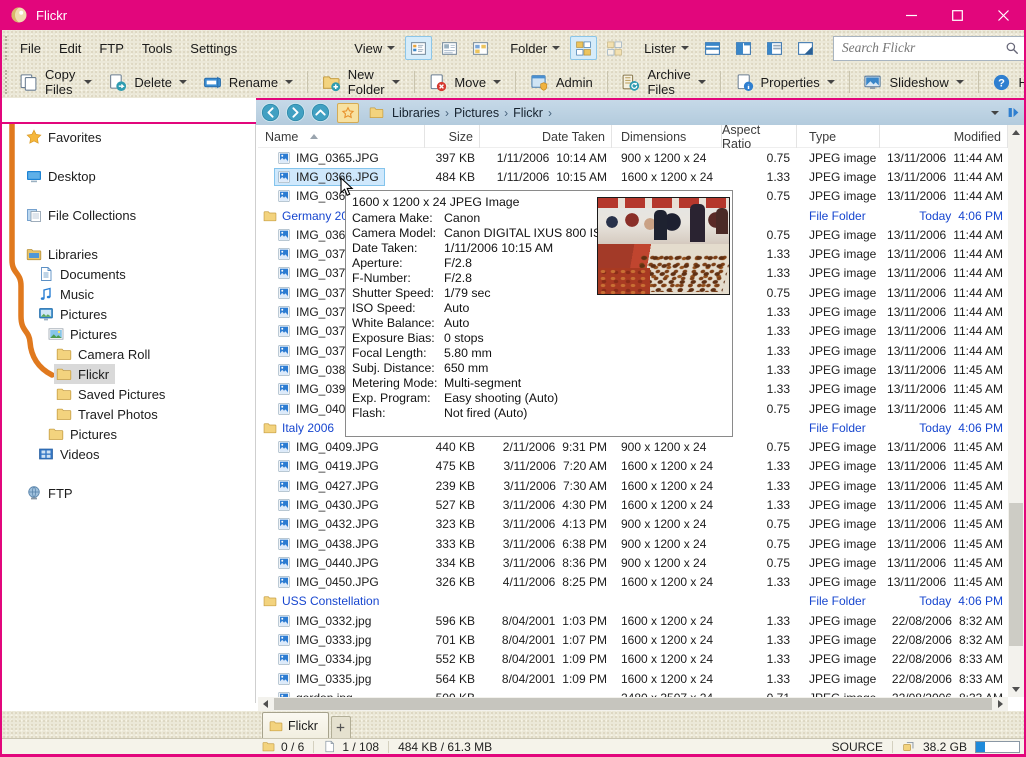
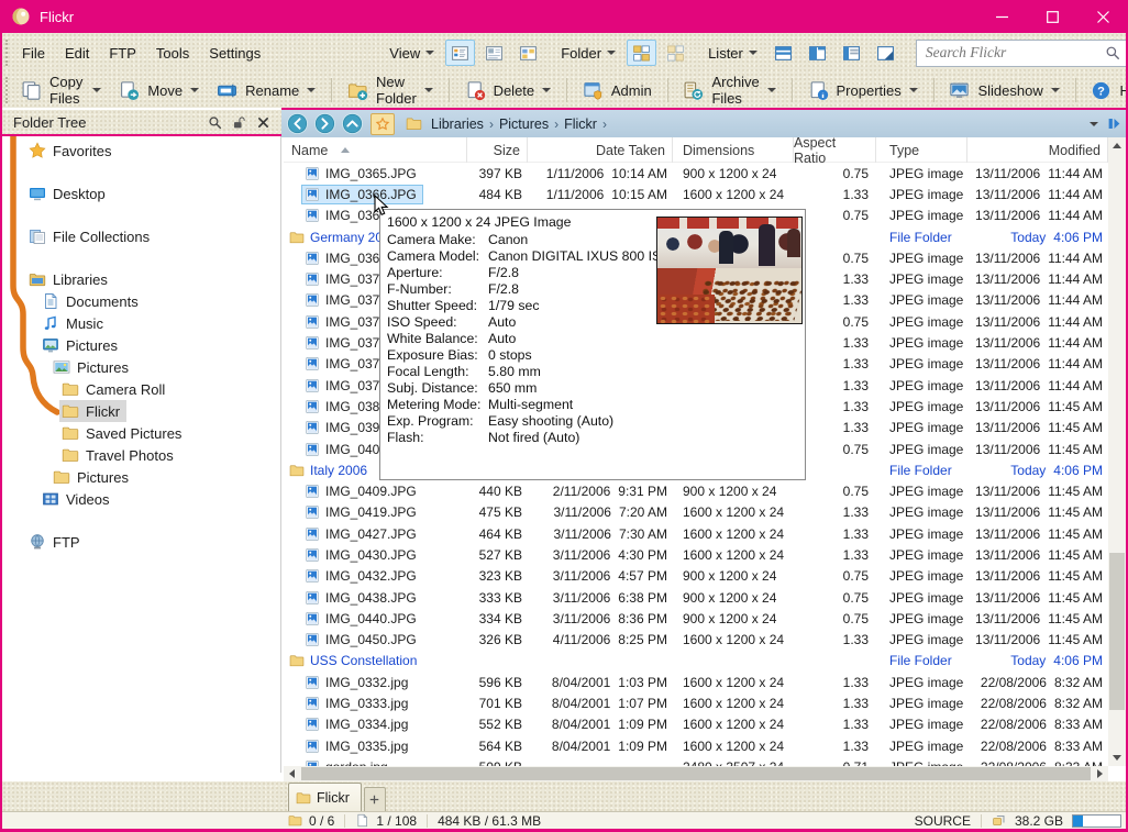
  Flickr
  File
  Edit
  FTP
  Tools
  Settings
  View
  Folder
  Lister
  Search Flickr
  Copy Files
- Delete
+ Move
  Rename
  New Folder
- Move
+ Delete
  Admin
  Archive Files
  Properties
  Slideshow
  ?
  Libraries
  ›
  Pictures
  ›
  Flickr
  ›
+ Folder Tree
  Favorites
  Desktop
  File Collections
  Libraries
  Documents
  Music
  Pictures
  Pictures
  Camera Roll
  Flickr
  Saved Pictures
  Travel Photos
  Pictures
  Videos
  FTP
  Name
  Size
  Date Taken
  Dimensions
  Aspect Ratio
  Type
  Modified
  IMG_0365.JPG
  397 KB
  1/11/2006
  10:14 AM
  900 x 1200 x 24
  0.75
  JPEG image
  13/11/2006
  11:44 AM
  IMG_0366.JPG
  484 KB
  1/11/2006
  10:15 AM
  1600 x 1200 x 24
  1.33
  JPEG image
  13/11/2006
  11:44 AM
  0.75
  JPEG image
  13/11/2006
  11:44 AM
  Germany 2
  File Folder
  Today
  4:06 PM
  0.75
  JPEG image
  13/11/2006
  11:44 AM
  1.33
  JPEG image
  13/11/2006
  11:44 AM
  1.33
  JPEG image
  13/11/2006
  11:44 AM
  0.75
  JPEG image
  13/11/2006
  11:44 AM
  1.33
  JPEG image
  13/11/2006
  11:44 AM
  1.33
  JPEG image
  13/11/2006
  11:44 AM
  1.33
  JPEG image
  13/11/2006
  11:44 AM
  1.33
  JPEG image
  13/11/2006
  11:45 AM
  1.33
  JPEG image
  13/11/2006
  11:45 AM
  0.75
  JPEG image
  13/11/2006
  11:45 AM
  Italy 2006
  File Folder
  Today
  4:06 PM
  IMG_0409.JPG
  440 KB
  2/11/2006
  9:31 PM
  900 x 1200 x 24
  0.75
  JPEG image
  13/11/2006
  11:45 AM
  IMG_0419.JPG
  475 KB
  3/11/2006
  7:20 AM
  1600 x 1200 x 24
  1.33
  JPEG image
  13/11/2006
  11:45 AM
  IMG_0427.JPG
- 239 KB
+ 464 KB
  3/11/2006
  7:30 AM
  1600 x 1200 x 24
  1.33
  JPEG image
  13/11/2006
  11:45 AM
  IMG_0430.JPG
  527 KB
  3/11/2006
  4:30 PM
  1600 x 1200 x 24
  1.33
  JPEG image
  13/11/2006
  11:45 AM
  IMG_0432.JPG
  323 KB
  3/11/2006
- 4:13 PM
+ 4:57 PM
  900 x 1200 x 24
  0.75
  JPEG image
  13/11/2006
  11:45 AM
  IMG_0438.JPG
  333 KB
  3/11/2006
  6:38 PM
  900 x 1200 x 24
  0.75
  JPEG image
  13/11/2006
  11:45 AM
  IMG_0440.JPG
  334 KB
  3/11/2006
  8:36 PM
  900 x 1200 x 24
  0.75
  JPEG image
  13/11/2006
  11:45 AM
  IMG_0450.JPG
  326 KB
  4/11/2006
  8:25 PM
  1600 x 1200 x 24
  1.33
  JPEG image
  13/11/2006
  11:45 AM
  USS Constellation
  File Folder
  Today
  4:06 PM
  IMG_0332.jpg
  596 KB
  8/04/2001
  1:03 PM
  1600 x 1200 x 24
  1.33
  JPEG image
  22/08/2006
  8:32 AM
  IMG_0333.jpg
  701 KB
  8/04/2001
  1:07 PM
  1600 x 1200 x 24
  1.33
  JPEG image
  22/08/2006
  8:32 AM
  IMG_0334.jpg
  552 KB
  8/04/2001
  1:09 PM
  1600 x 1200 x 24
  1.33
  JPEG image
  22/08/2006
  8:33 AM
  IMG_0335.jpg
  564 KB
  8/04/2001
  1:09 PM
  1600 x 1200 x 24
  1.33
  JPEG image
  22/08/2006
  8:33 AM
  1600 x 1200 x 24 JPEG Image
  Camera Make:
  Canon
  Camera Model:
  Canon DIGITAL IXUS 800 I
- Date Taken:
- 1/11/2006 10:15 AM
  Aperture:
  F/2.8
  F-Number:
  F/2.8
  Shutter Speed:
  1/79 sec
  ISO Speed:
  Auto
  White Balance:
  Auto
  Exposure Bias:
  0 stops
  Focal Length:
  5.80 mm
  Subj. Distance:
  650 mm
  Metering Mode:
  Multi-segment
  Exp. Program:
  Easy shooting (Auto)
  Flash:
  Not fired (Auto)
  Flickr
  0 / 6
  1 / 108
  484 KB / 61.3 MB
  SOURCE
  38.2 GB
